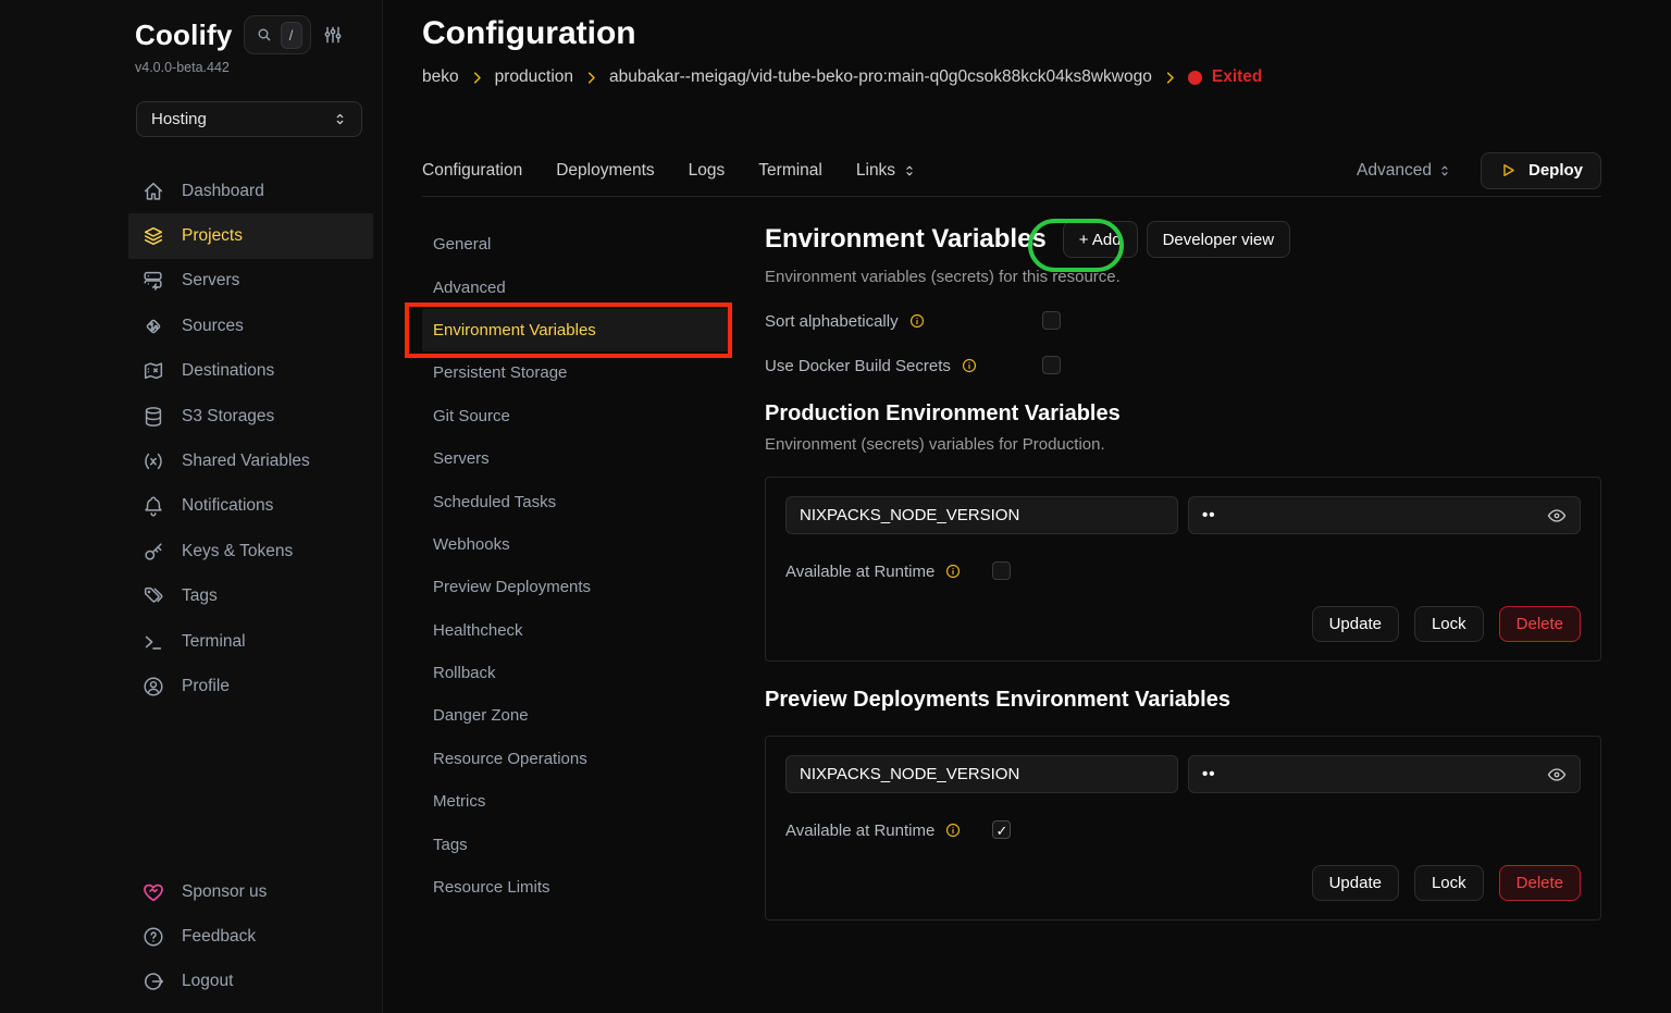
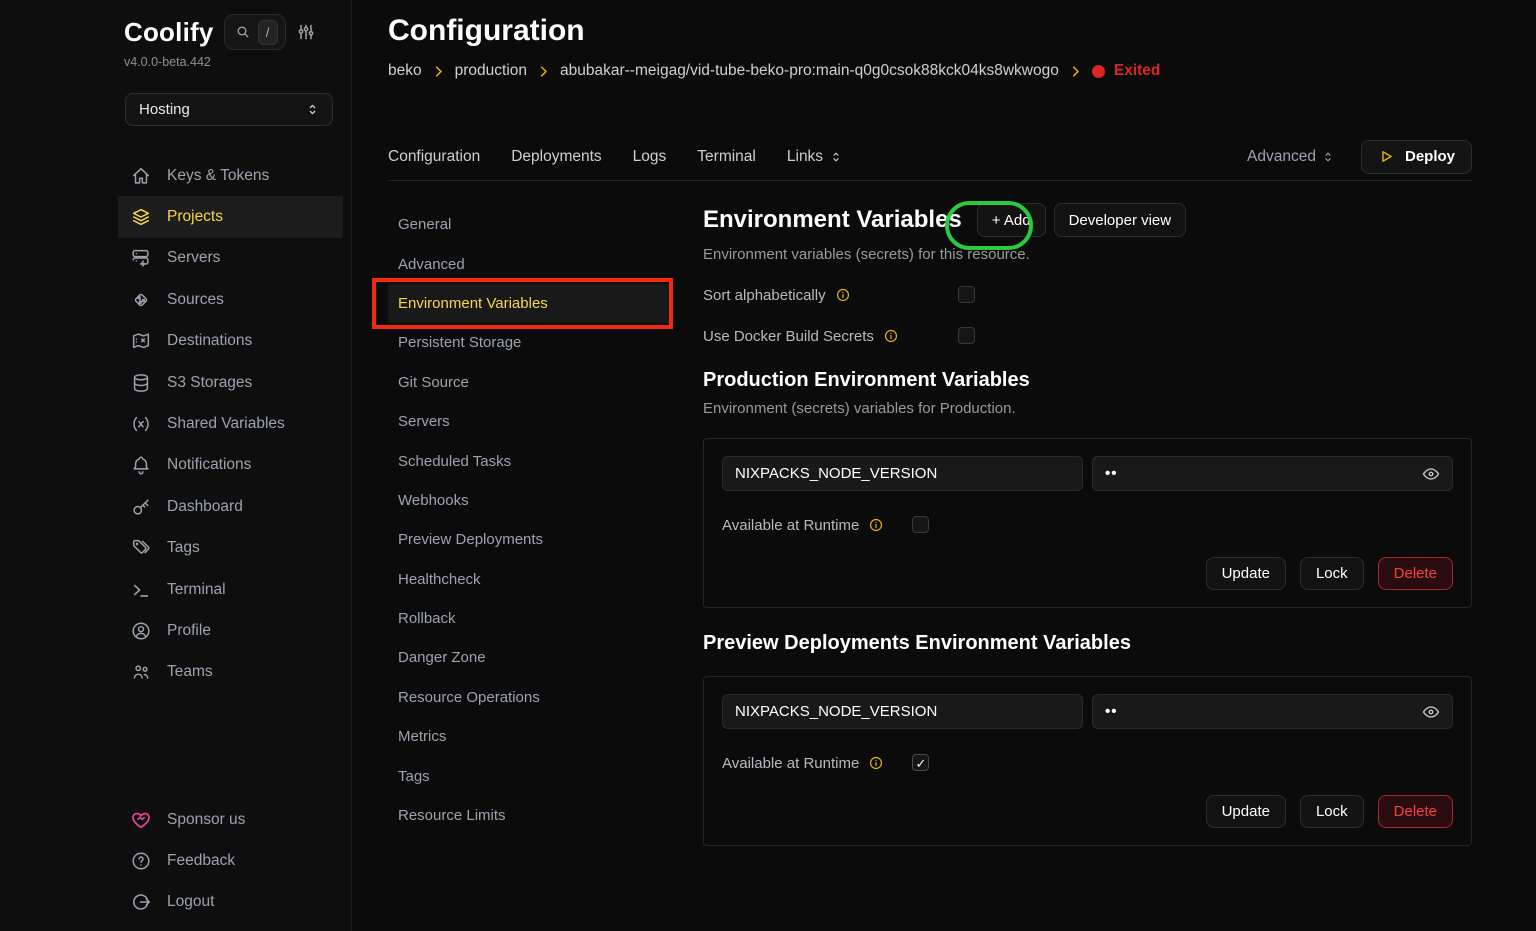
  Coolify
  /
  v4.0.0-beta.442
  Hosting
- Dashboard
+ Keys & Tokens
  Projects
  Servers
  Sources
  Destinations
  S3 Storages
  Shared Variables
  Notifications
- Keys & Tokens
+ Dashboard
  Tags
  Terminal
  Profile
+ Teams
  Sponsor us
  Feedback
  Logout
  Configuration
  beko
  production
  abubakar--meigag/vid-tube-beko-pro:main-q0g0csok88kck04ks8wkwogo
  Exited
  Configuration
  Deployments
  Logs
  Terminal
  Links
  Advanced
  Deploy
  General
  Advanced
  Environment Variables
  Persistent Storage
  Git Source
  Servers
  Scheduled Tasks
  Webhooks
  Preview Deployments
  Healthcheck
  Rollback
  Danger Zone
  Resource Operations
  Metrics
  Tags
  Resource Limits
  Environment Variables
  + Add
  Developer view
  Environment variables (secrets) for this resource.
  Sort alphabetically
  Use Docker Build Secrets
  Production Environment Variables
  Environment (secrets) variables for Production.
  NIXPACKS_NODE_VERSION
  ••
  Available at Runtime
  Update
  Lock
  Delete
  Preview Deployments Environment Variables
  NIXPACKS_NODE_VERSION
  ••
  Available at Runtime
  Update
  Lock
  Delete
